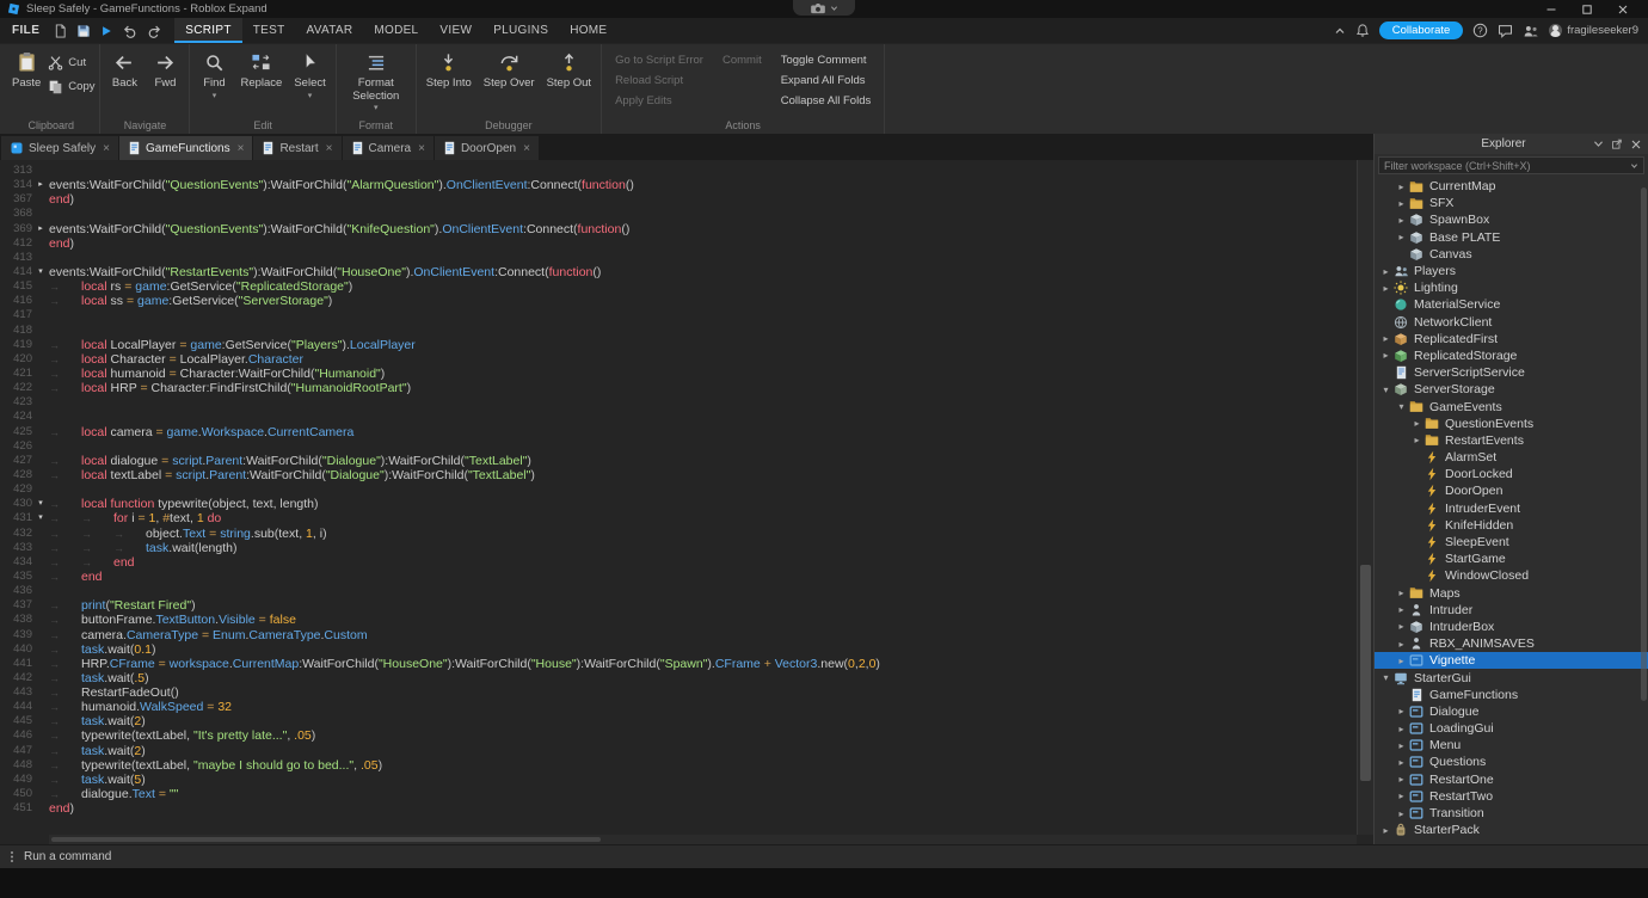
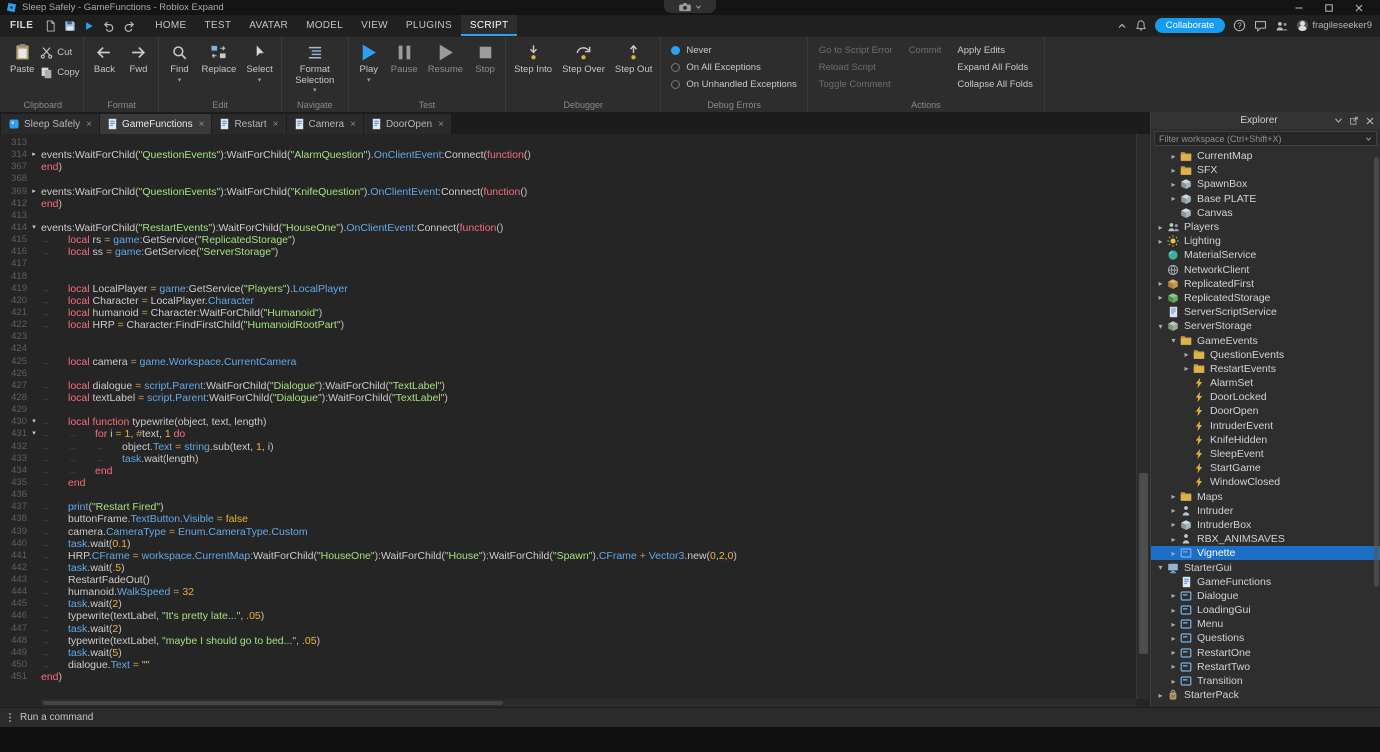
  Sleep Safely - GameFunctions - Roblox Expand
  FILE
- SCRIPT
+ HOME
  TEST
  AVATAR
  MODEL
  VIEW
  PLUGINS
- HOME
+ SCRIPT
  Collaborate
  ?
  fragileseeker9
  Paste
  Cut
  Copy
  Clipboard
  Back
  Fwd
- Navigate
+ Format
  Find
  Replace
  Select
  Edit
  Format Selection
- Format
+ Navigate
+ Play
+ Pause
+ Resume
+ Stop
+ Test
  Step Into
  Step Over
  Step Out
  Debugger
+ Never
+ On All Exceptions
+ On Unhandled Exceptions
+ Debug Errors
  Go to Script Error
  Reload Script
- Apply Edits
+ Toggle Comment
  Commit
- Toggle Comment
+ Apply Edits
  Expand All Folds
  Collapse All Folds
  Actions
  Sleep Safely
  ×
  GameFunctions
  ×
  Restart
  ×
  Camera
  ×
  DoorOpen
  ×
  313
  314
  events:WaitForChild("QuestionEvents"):WaitForChild("AlarmQuestion").OnClientEvent:Connect(function()
  367
  end)
  368
  369
  events:WaitForChild("QuestionEvents"):WaitForChild("KnifeQuestion").OnClientEvent:Connect(function()
  412
  end)
  413
  414
  events:WaitForChild("RestartEvents"):WaitForChild("HouseOne").OnClientEvent:Connect(function()
  415
  → local rs = game:GetService("ReplicatedStorage")
  416
  → local ss = game:GetService("ServerStorage")
  417
  418
  419
  → local LocalPlayer = game:GetService("Players").LocalPlayer
  420
  → local Character = LocalPlayer.Character
  421
  → local humanoid = Character:WaitForChild("Humanoid")
  422
  → local HRP = Character:FindFirstChild("HumanoidRootPart")
  423
  424
  425
  → local camera = game.Workspace.CurrentCamera
  426
  427
  → local dialogue = script.Parent:WaitForChild("Dialogue"):WaitForChild("TextLabel")
  428
  → local textLabel = script.Parent:WaitForChild("Dialogue"):WaitForChild("TextLabel")
  429
  430
  → local function typewrite(object, text, length)
  431
  → → for i = 1, #text, 1 do
  432
  → → → object.Text = string.sub(text, 1, i)
  433
  → → → task.wait(length)
  434
  → → end
  435
  → end
  436
  437
  → print("Restart Fired")
  438
  → buttonFrame.TextButton.Visible = false
  439
  → camera.CameraType = Enum.CameraType.Custom
  440
  → task.wait(0.1)
  441
  → HRP.CFrame = workspace.CurrentMap:WaitForChild("HouseOne"):WaitForChild("House"):WaitForChild("Spawn").CFrame + Vector3.new(0,2,0)
  442
  → task.wait(.5)
  443
  → RestartFadeOut()
  444
  → humanoid.WalkSpeed = 32
  445
  → task.wait(2)
  446
  → typewrite(textLabel, "It's pretty late...", .05)
  447
  → task.wait(2)
  448
  → typewrite(textLabel, "maybe I should go to bed...", .05)
  449
  → task.wait(5)
  450
  → dialogue.Text = ""
  451
  end)
  Explorer
  Filter workspace (Ctrl+Shift+X)
  ▸
  CurrentMap
  ▸
  SFX
  ▸
  SpawnBox
  ▸
  Base PLATE
  Canvas
  ▸
  Players
  ▸
  Lighting
  MaterialService
  NetworkClient
  ▸
  ReplicatedFirst
  ▸
  ReplicatedStorage
  ServerScriptService
  ▾
  ServerStorage
  ▾
  GameEvents
  ▸
  QuestionEvents
  ▸
  RestartEvents
  AlarmSet
  DoorLocked
  DoorOpen
  IntruderEvent
  KnifeHidden
  SleepEvent
  StartGame
  WindowClosed
  ▸
  Maps
  ▸
  Intruder
  ▸
  IntruderBox
  ▸
  RBX_ANIMSAVES
  ▸
  Vignette
  ▾
  StarterGui
  GameFunctions
  ▸
  Dialogue
  ▸
  LoadingGui
  ▸
  Menu
  ▸
  Questions
  ▸
  RestartOne
  ▸
  RestartTwo
  ▸
  Transition
  ▸
  StarterPack
  Run a command
